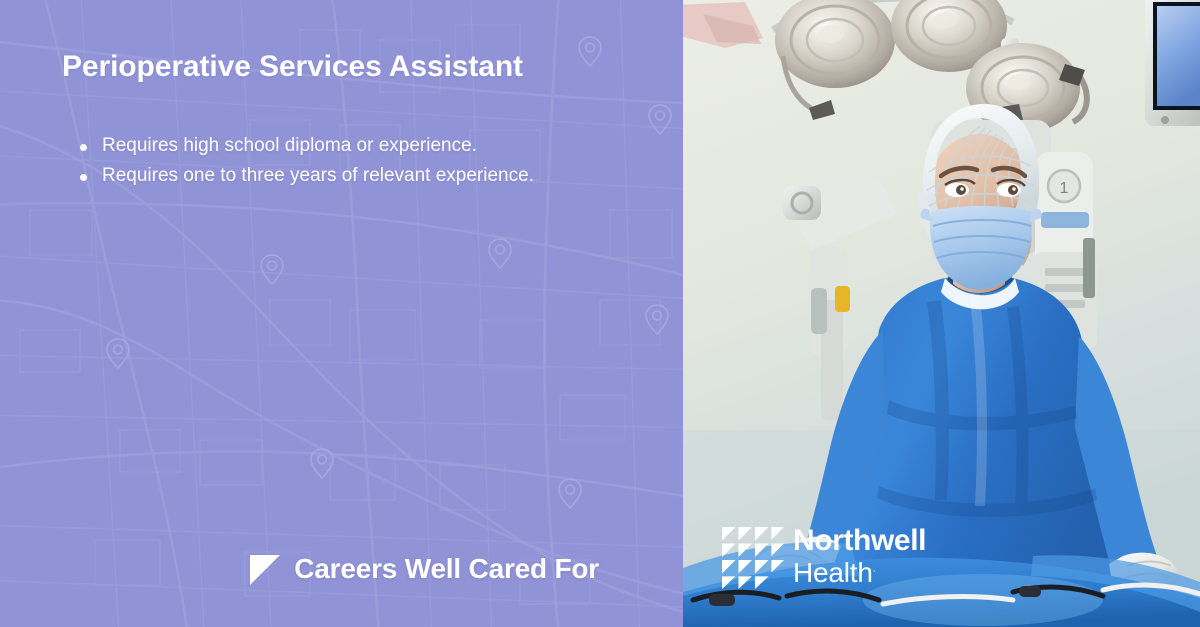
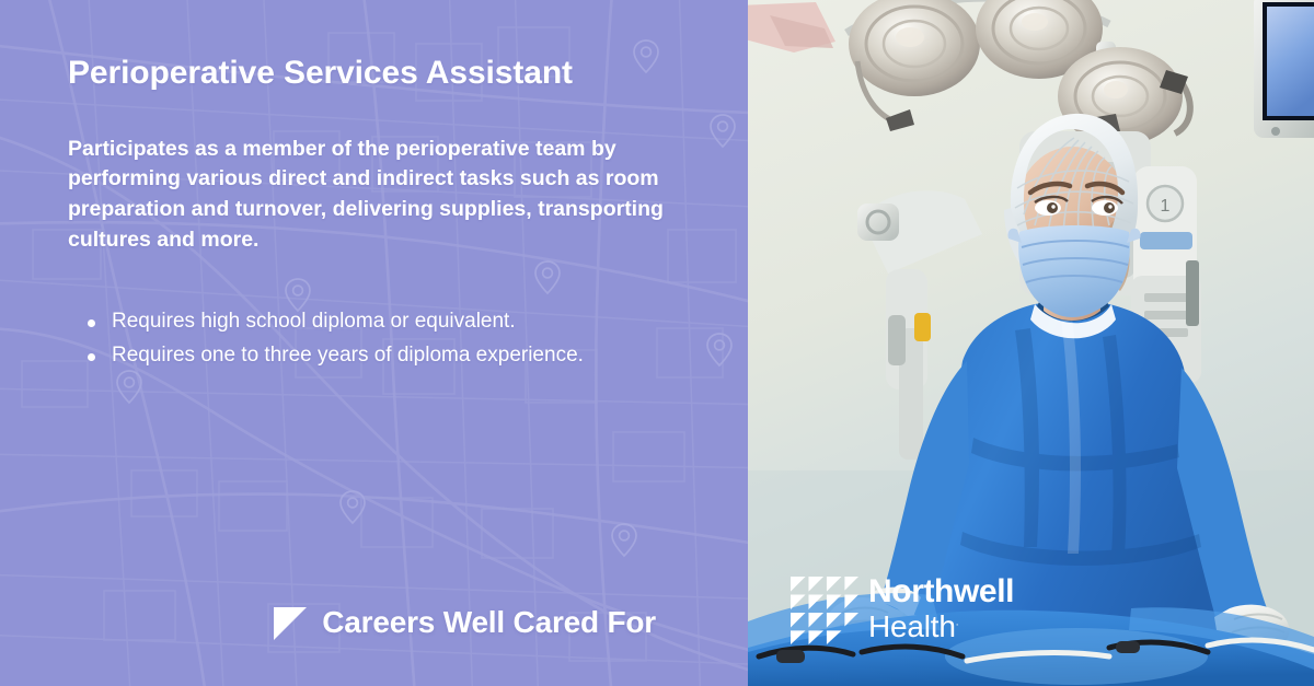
  Perioperative Services Assistant
+ Participates as a member of the perioperative team by performing various direct and indirect tasks such as room preparation and turnover, delivering supplies, transporting cultures and more.
- Requires high school diploma or experience.
+ Requires high school diploma or equivalent.
- Requires one to three years of relevant experience.
+ Requires one to three years of diploma experience.
  Careers Well Cared For
  1
  Northwell
  Health.
